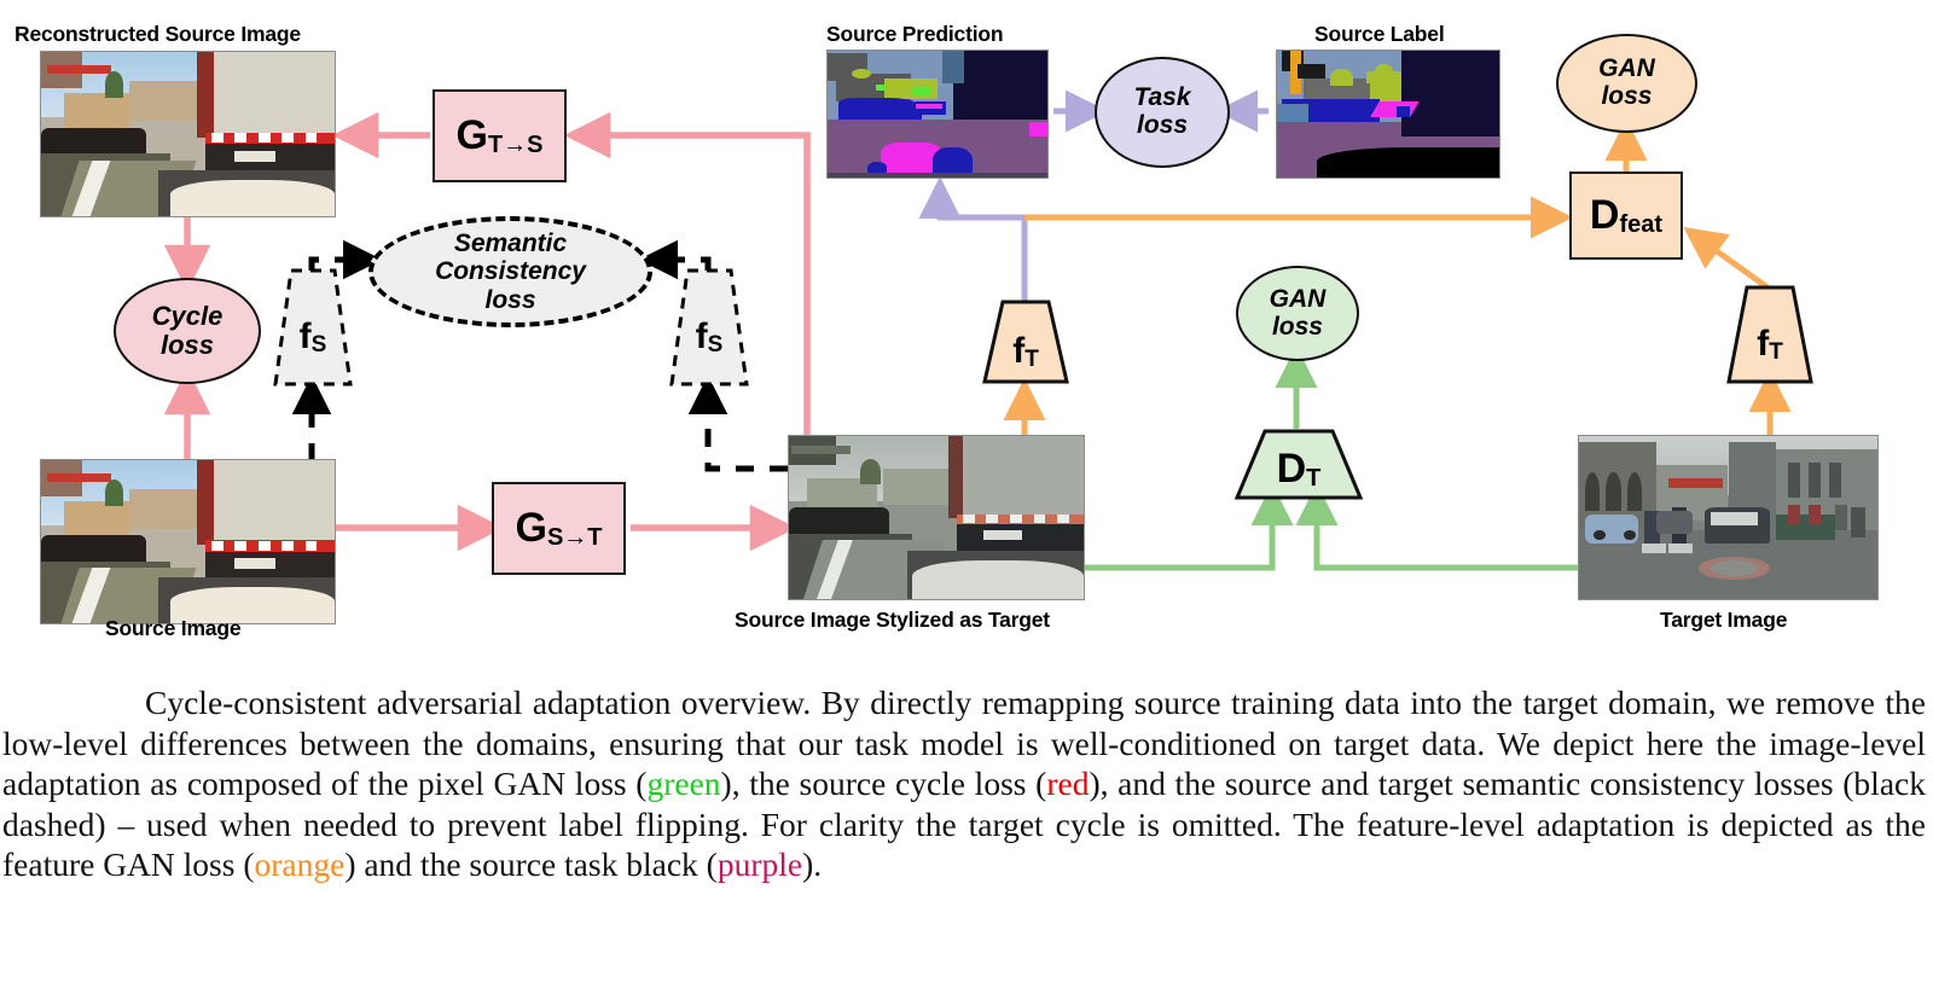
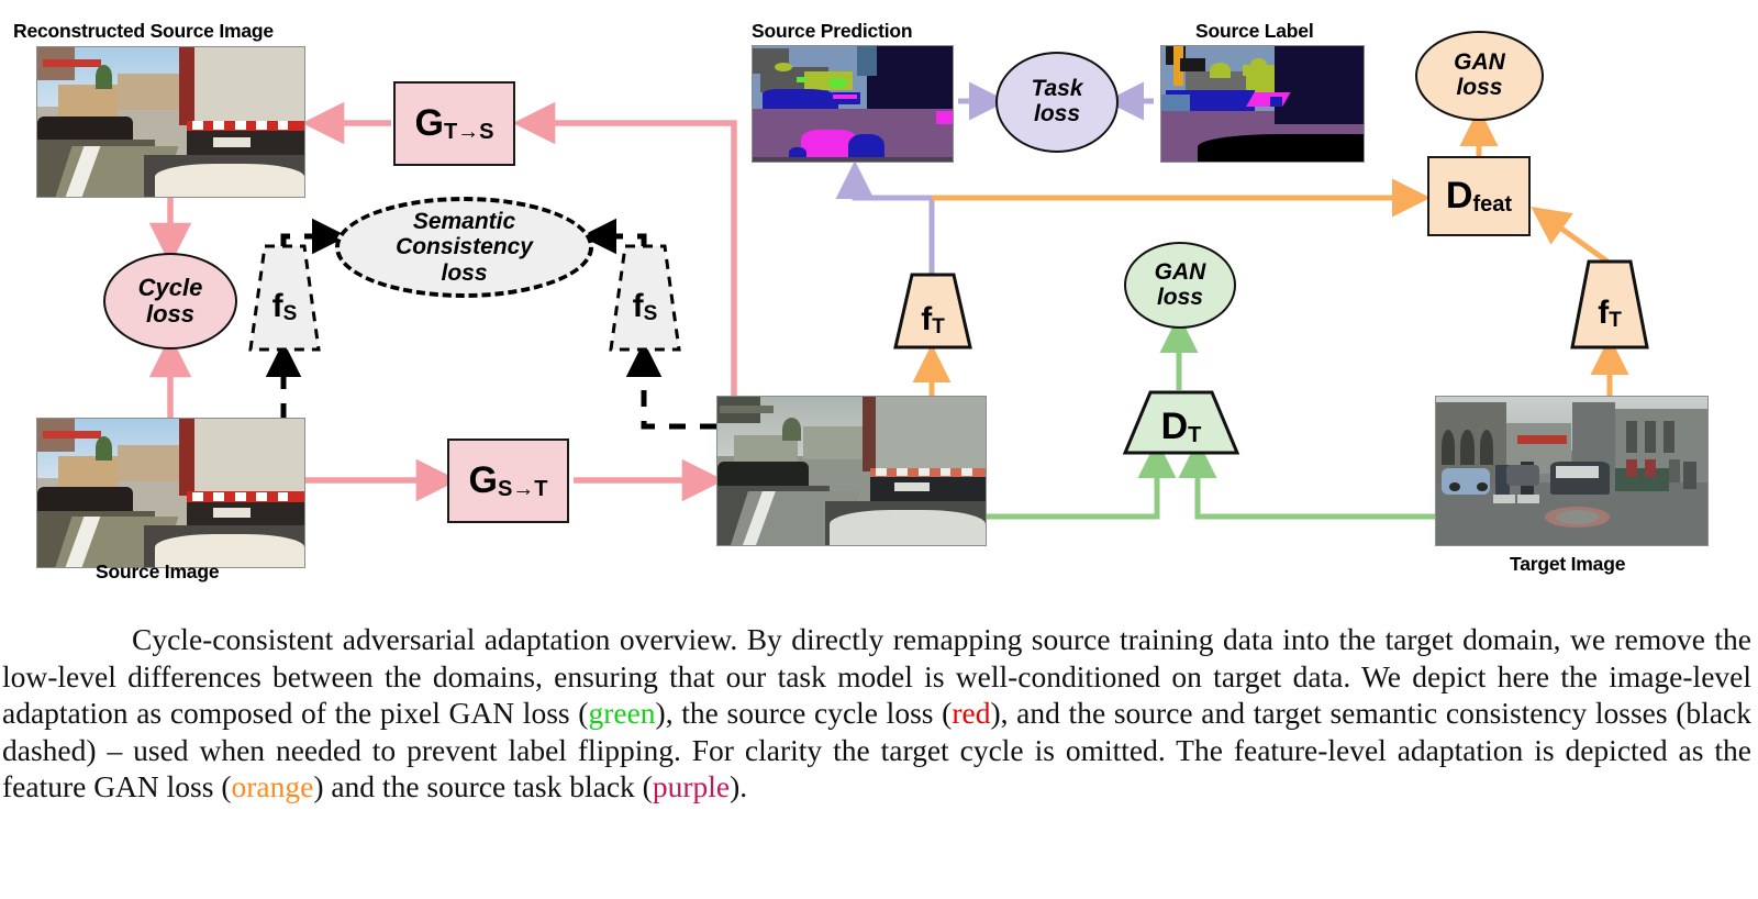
  Reconstructed Source Image
  Source Image
  Source Prediction
  Source Label
- Source Image Stylized as Target
  Target Image
  GT→S
  GS→T
  Cycle
  loss
  Semantic
  Consistency
  loss
  fS
  fS
  Task
  loss
  fT
  fT
  GAN
  loss
  DT
  GAN
  loss
  Dfeat
  Cycle-consistent adversarial adaptation overview. By directly remapping source training data into the target domain, we remove the low-level differences between the domains, ensuring that our task model is well-conditioned on target data. We depict here the image-level adaptation as composed of the pixel GAN loss (green), the source cycle loss (red), and the source and target semantic consistency losses (black dashed) – used when needed to prevent label flipping. For clarity the target cycle is omitted. The feature-level adaptation is depicted as the feature GAN loss (orange) and the source task black (purple).
